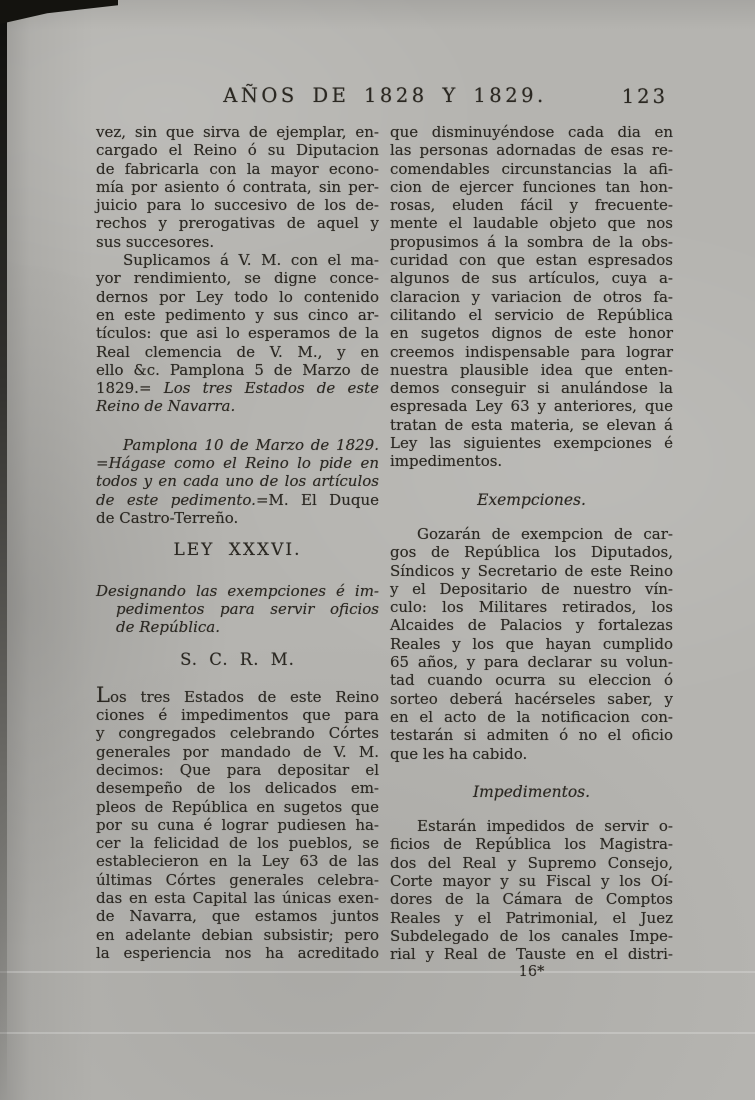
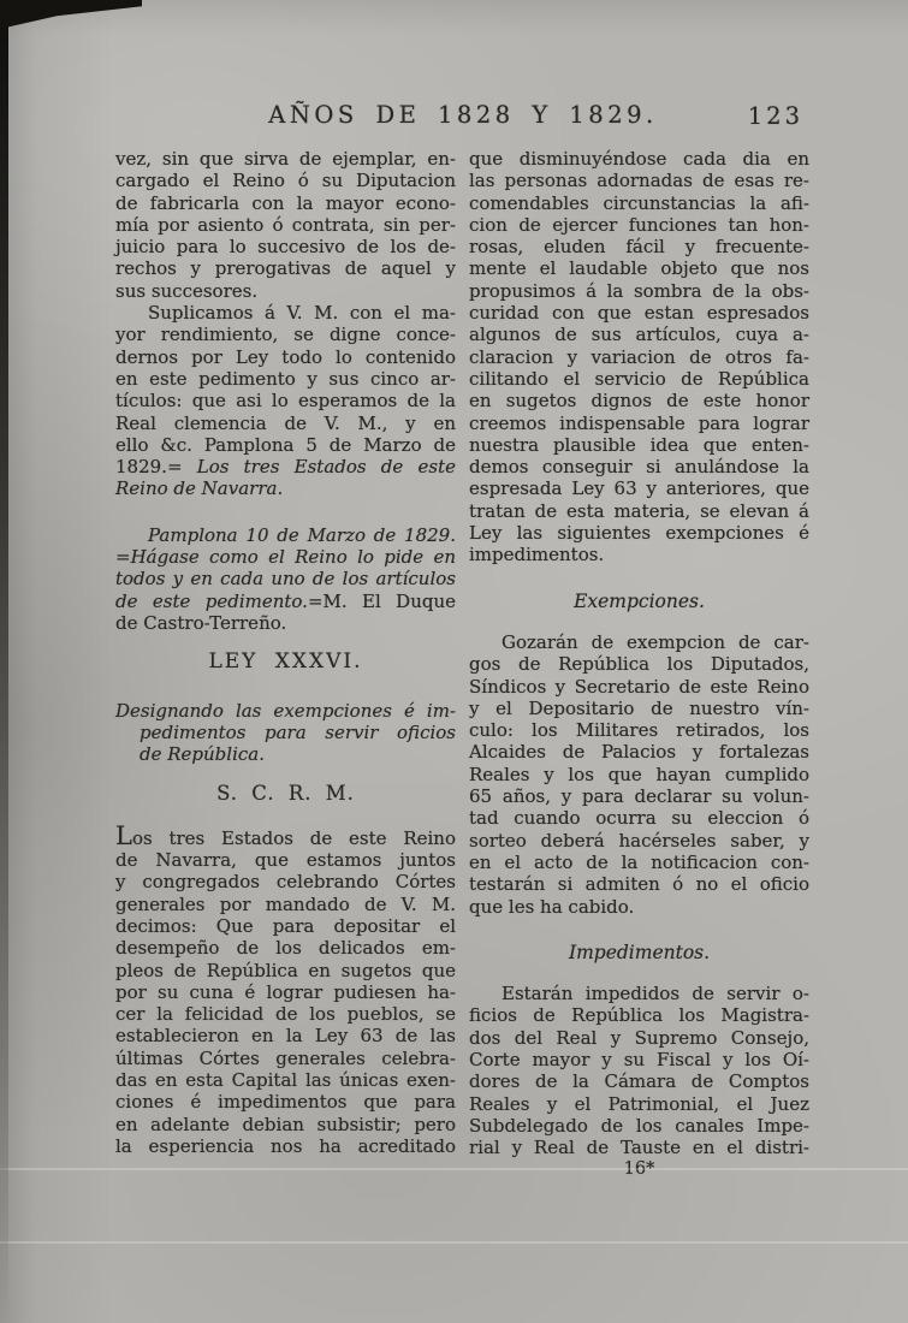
  AÑOS DE 1828 Y 1829.
  123
  vez, sin que sirva de ejemplar, en-
  cargado el Reino ó su Diputacion
  de fabricarla con la mayor econo-
  mía por asiento ó contrata, sin per-
  juicio para lo succesivo de los de-
  rechos y prerogativas de aquel y
  sus succesores.
  Suplicamos á V. M. con el ma-
  yor rendimiento, se digne conce-
  dernos por Ley todo lo contenido
  en este pedimento y sus cinco ar-
  tículos: que asi lo esperamos de la
  Real clemencia de V. M., y en
  ello &c. Pamplona 5 de Marzo de
  1829.= Los tres Estados de este
  Reino de Navarra.
  Pamplona 10 de Marzo de 1829.
  =Hágase como el Reino lo pide en
  todos y en cada uno de los artículos
  de este pedimento.=M. El Duque
  de Castro-Terreño.
  LEY XXXVI.
  Designando las exempciones é im-
  pedimentos para servir oficios
  de República.
  S. C. R. M.
  Los tres Estados de este Reino
- ciones é impedimentos que para
+ de Navarra, que estamos juntos
  y congregados celebrando Córtes
  generales por mandado de V. M.
  decimos: Que para depositar el
  desempeño de los delicados em-
  pleos de República en sugetos que
  por su cuna é lograr pudiesen ha-
  cer la felicidad de los pueblos, se
  establecieron en la Ley 63 de las
  últimas Córtes generales celebra-
  das en esta Capital las únicas exen-
- de Navarra, que estamos juntos
+ ciones é impedimentos que para
  en adelante debian subsistir; pero
  la esperiencia nos ha acreditado
  que disminuyéndose cada dia en
  las personas adornadas de esas re-
  comendables circunstancias la afi-
  cion de ejercer funciones tan hon-
  rosas, eluden fácil y frecuente-
  mente el laudable objeto que nos
  propusimos á la sombra de la obs-
  curidad con que estan espresados
  algunos de sus artículos, cuya a-
  claracion y variacion de otros fa-
  cilitando el servicio de República
  en sugetos dignos de este honor
  creemos indispensable para lograr
  nuestra plausible idea que enten-
  demos conseguir si anulándose la
  espresada Ley 63 y anteriores, que
  tratan de esta materia, se elevan á
  Ley las siguientes exempciones é
  impedimentos.
  Exempciones.
  Gozarán de exempcion de car-
  gos de República los Diputados,
  Síndicos y Secretario de este Reino
  y el Depositario de nuestro vín-
  culo: los Militares retirados, los
  Alcaides de Palacios y fortalezas
  Reales y los que hayan cumplido
  65 años, y para declarar su volun-
  tad cuando ocurra su eleccion ó
  sorteo deberá hacérseles saber, y
  en el acto de la notificacion con-
  testarán si admiten ó no el oficio
  que les ha cabido.
  Impedimentos.
  Estarán impedidos de servir o-
  ficios de República los Magistra-
  dos del Real y Supremo Consejo,
  Corte mayor y su Fiscal y los Oí-
  dores de la Cámara de Comptos
  Reales y el Patrimonial, el Juez
  Subdelegado de los canales Impe-
  rial y Real de Tauste en el distri-
  16*
